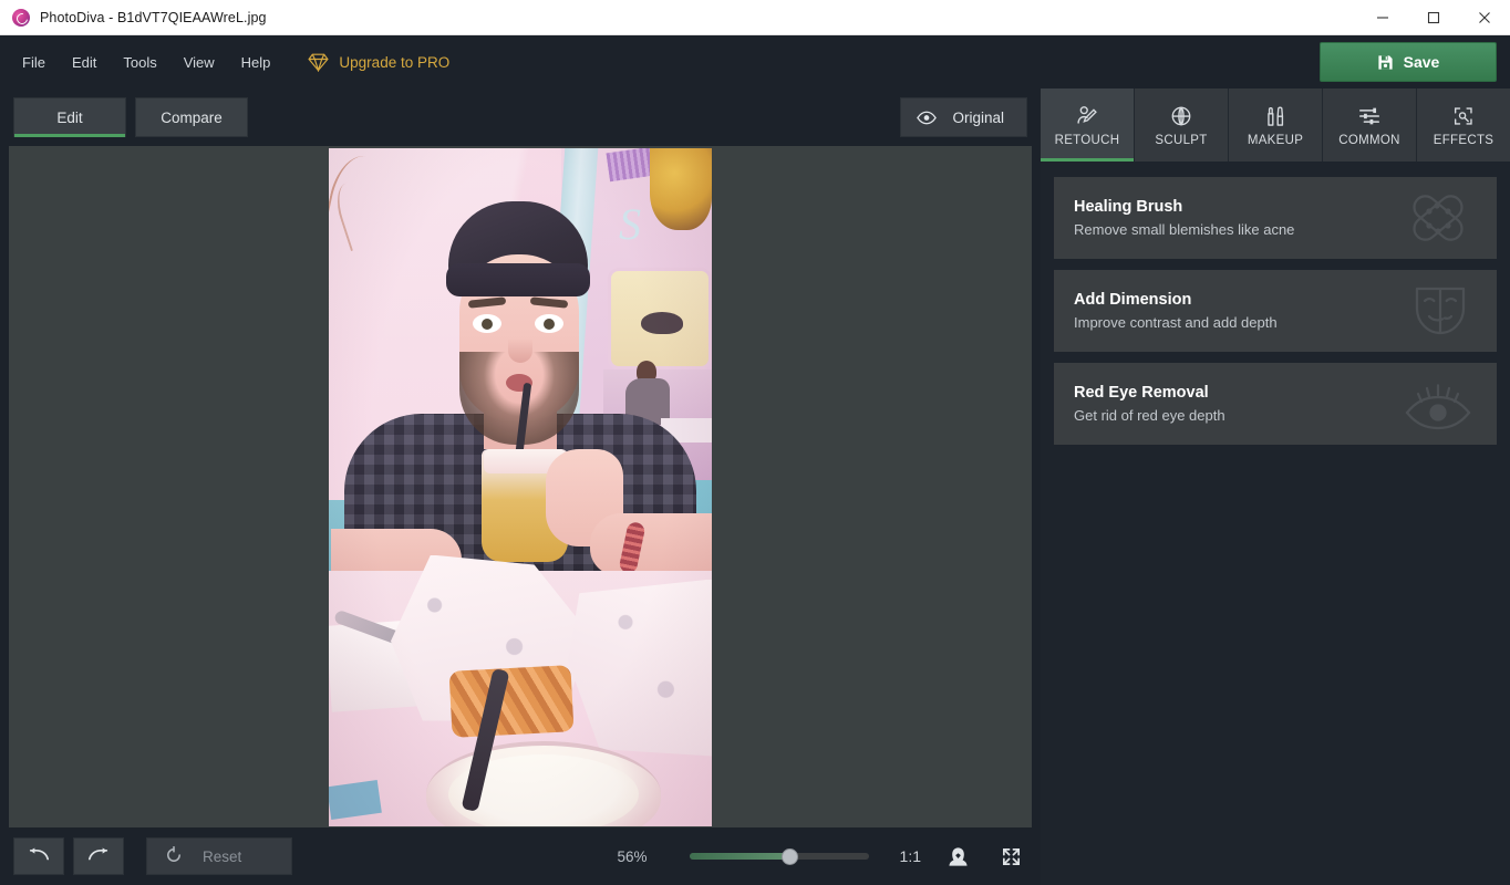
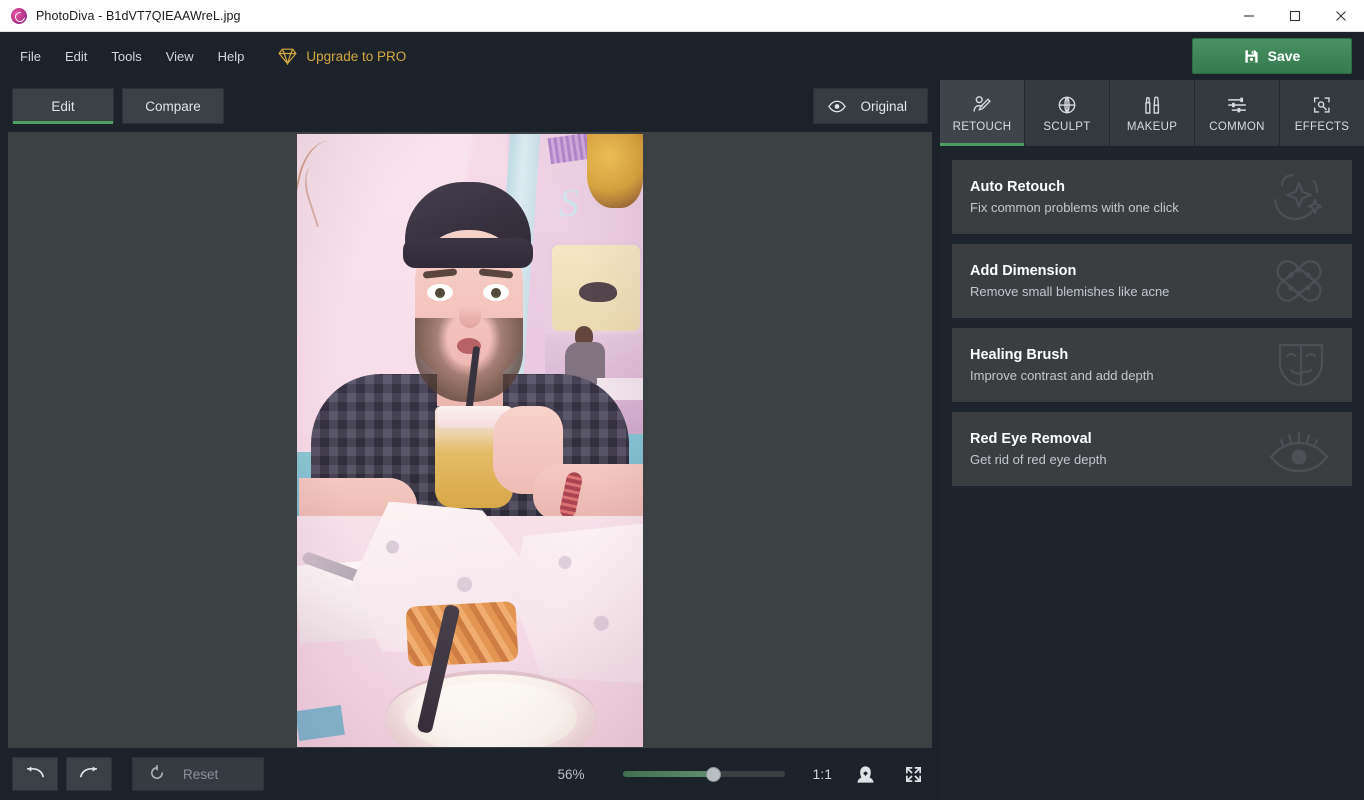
  PhotoDiva - B1dVT7QIEAAWreL.jpg
  File
  Edit
  Tools
  View
  Help
  Upgrade to PRO
  Save
  Edit
  Compare
  Original
  Reset
  56%
  1:1
  RETOUCH
  SCULPT
  MAKEUP
  COMMON
  EFFECTS
+ Auto Retouch
+ Fix common problems with one click
- Healing Brush
+ Add Dimension
  Remove small blemishes like acne
- Add Dimension
+ Healing Brush
  Improve contrast and add depth
  Red Eye Removal
  Get rid of red eye depth
